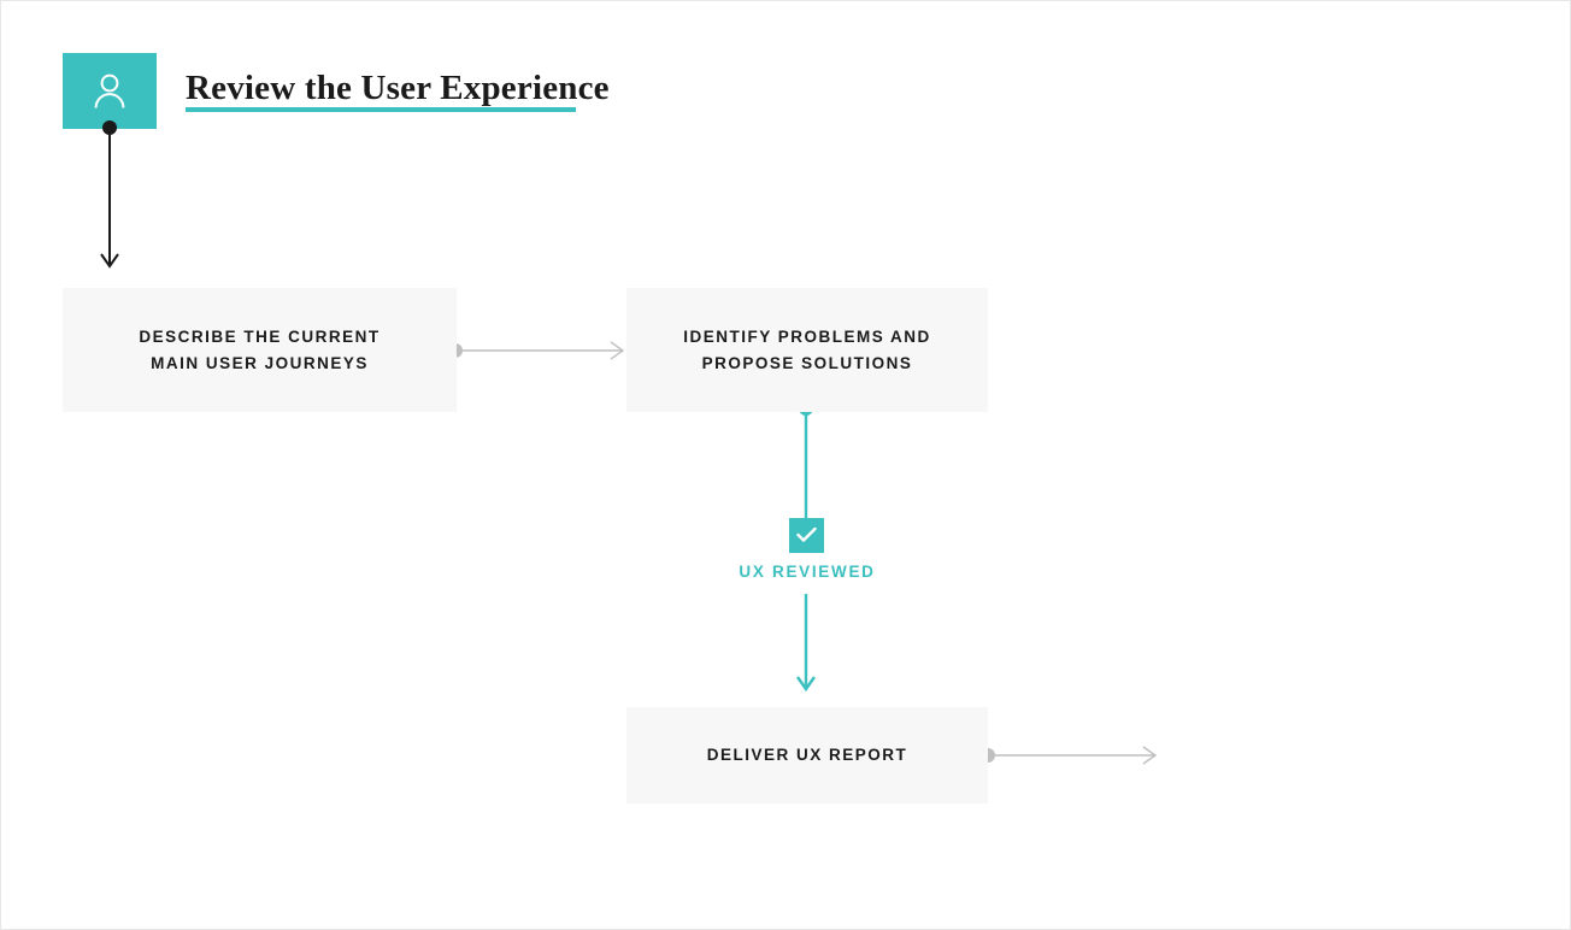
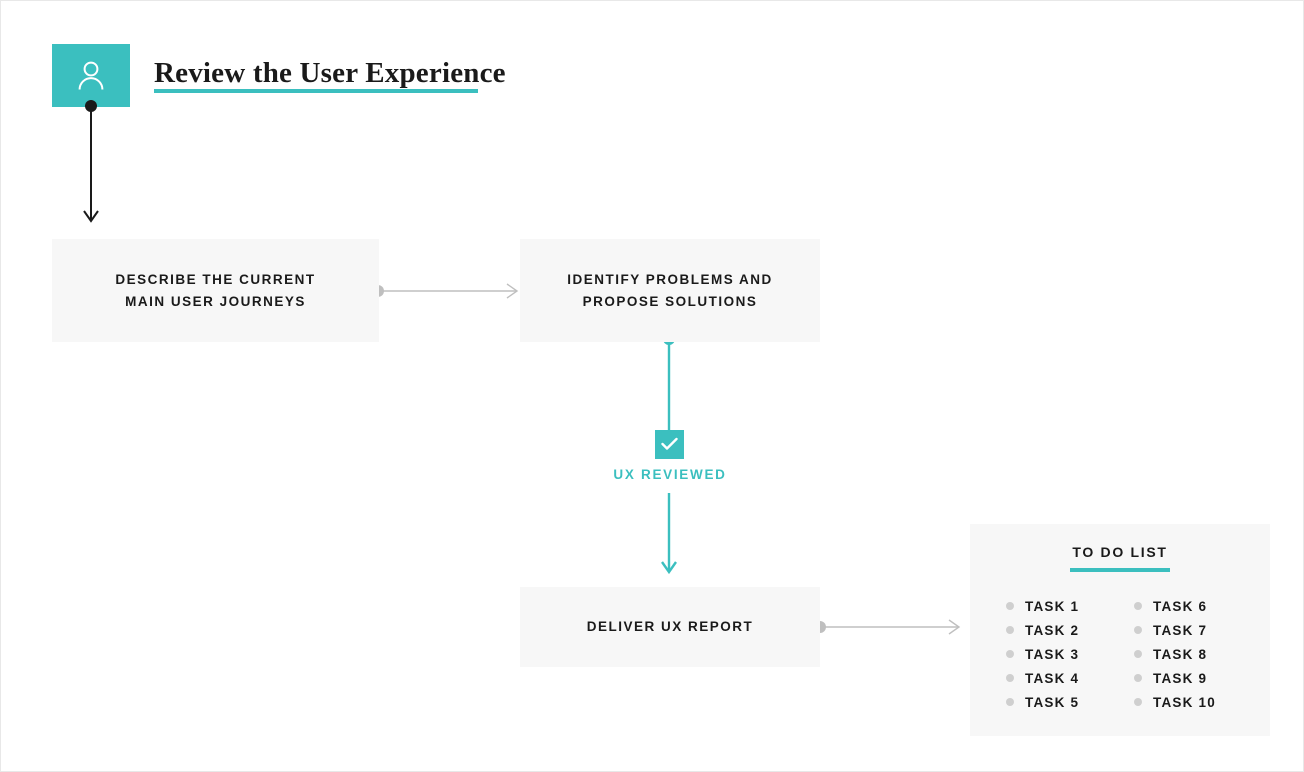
  Review the User Experience
  DESCRIBE THE CURRENT
  MAIN USER JOURNEYS
  IDENTIFY PROBLEMS AND
  PROPOSE SOLUTIONS
  DELIVER UX REPORT
  UX REVIEWED
+ TO DO LIST
+ TASK 1
+ TASK 2
+ TASK 3
+ TASK 4
+ TASK 5
+ TASK 6
+ TASK 7
+ TASK 8
+ TASK 9
+ TASK 10
